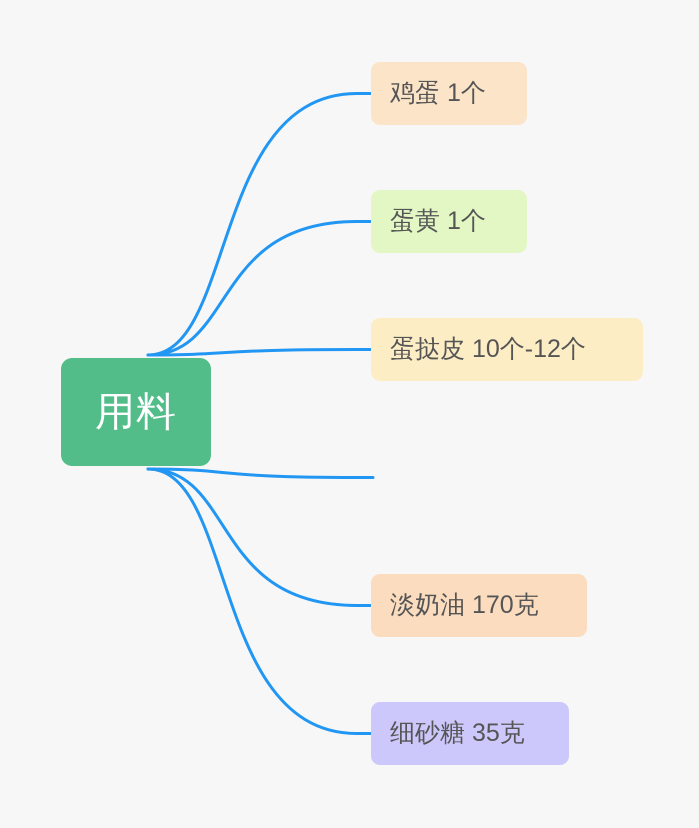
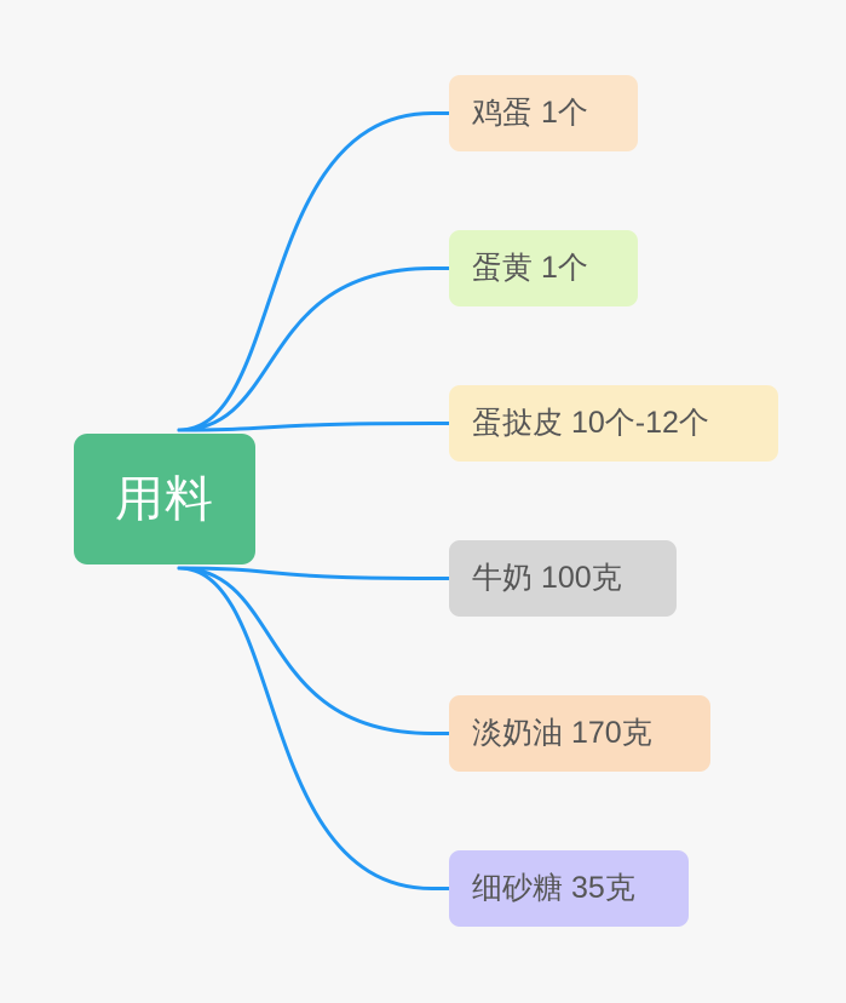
  用料
  鸡蛋 1个
  蛋黄 1个
  蛋挞皮 10个-12个
+ 牛奶 100克
  淡奶油 170克
  细砂糖 35克
